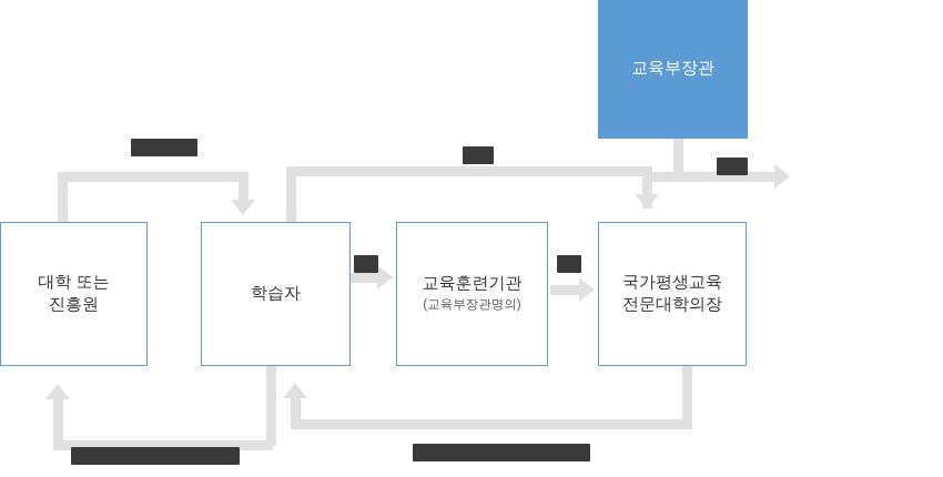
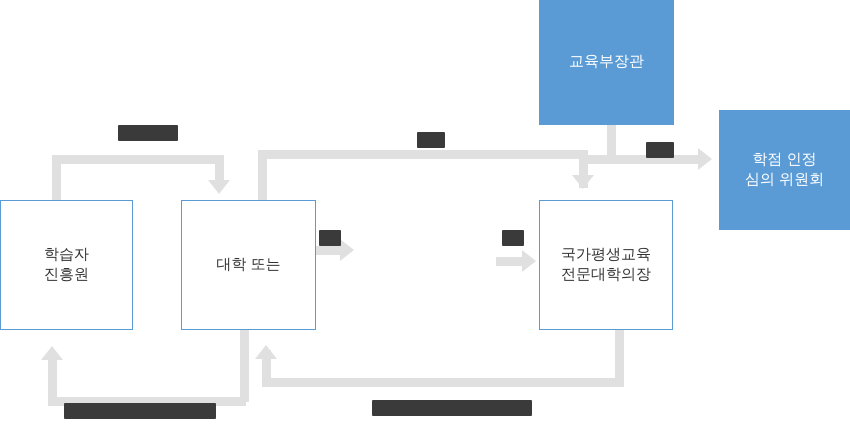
- 대학 또는
+ 학습자
  진흥원
- 학습자
+ 대학 또는
- 교육훈련기관
- (교육부장관명의)
  국가평생교육
  전문대학의장
  교육부장관
+ 학점 인정
+ 심의 위원회
